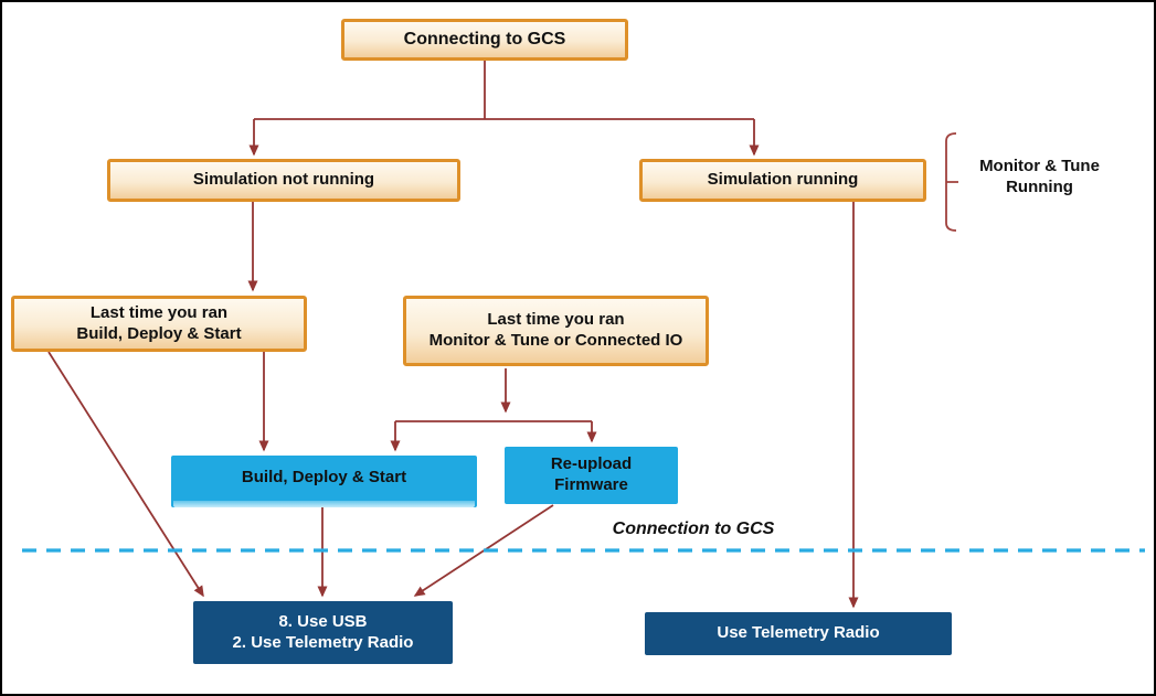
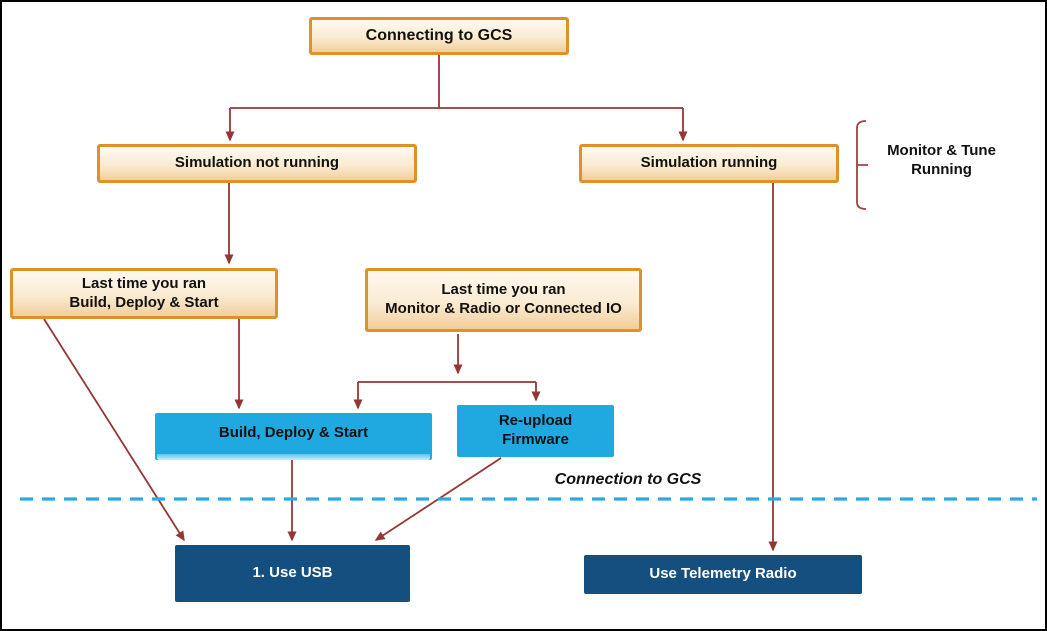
  Connecting to GCS
  Simulation not running
  Simulation running
  Last time you ran
  Build, Deploy & Start
  Last time you ran
- Monitor & Tune or Connected IO
+ Monitor & Radio or Connected IO
  Build, Deploy & Start
  Re-upload
  Firmware
- 8. Use USB
+ 1. Use USB
- 2. Use Telemetry Radio
  Use Telemetry Radio
  Monitor & Tune
  Running
  Connection to GCS
